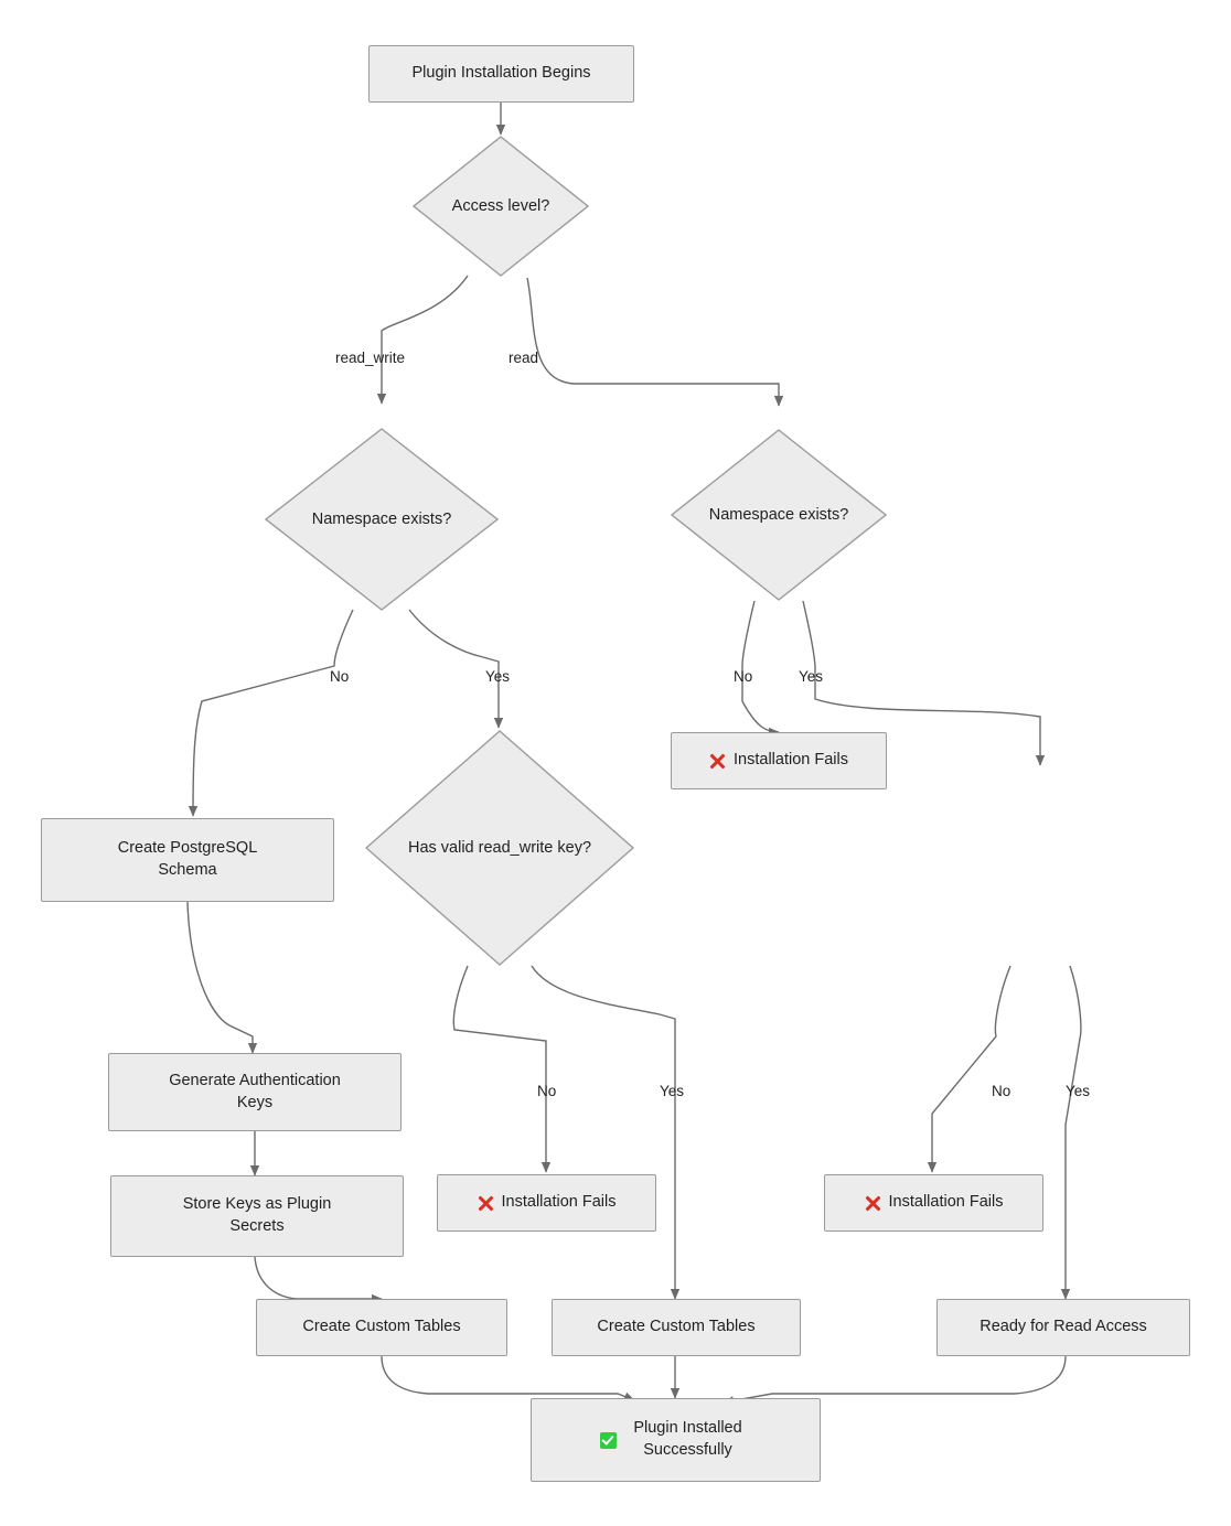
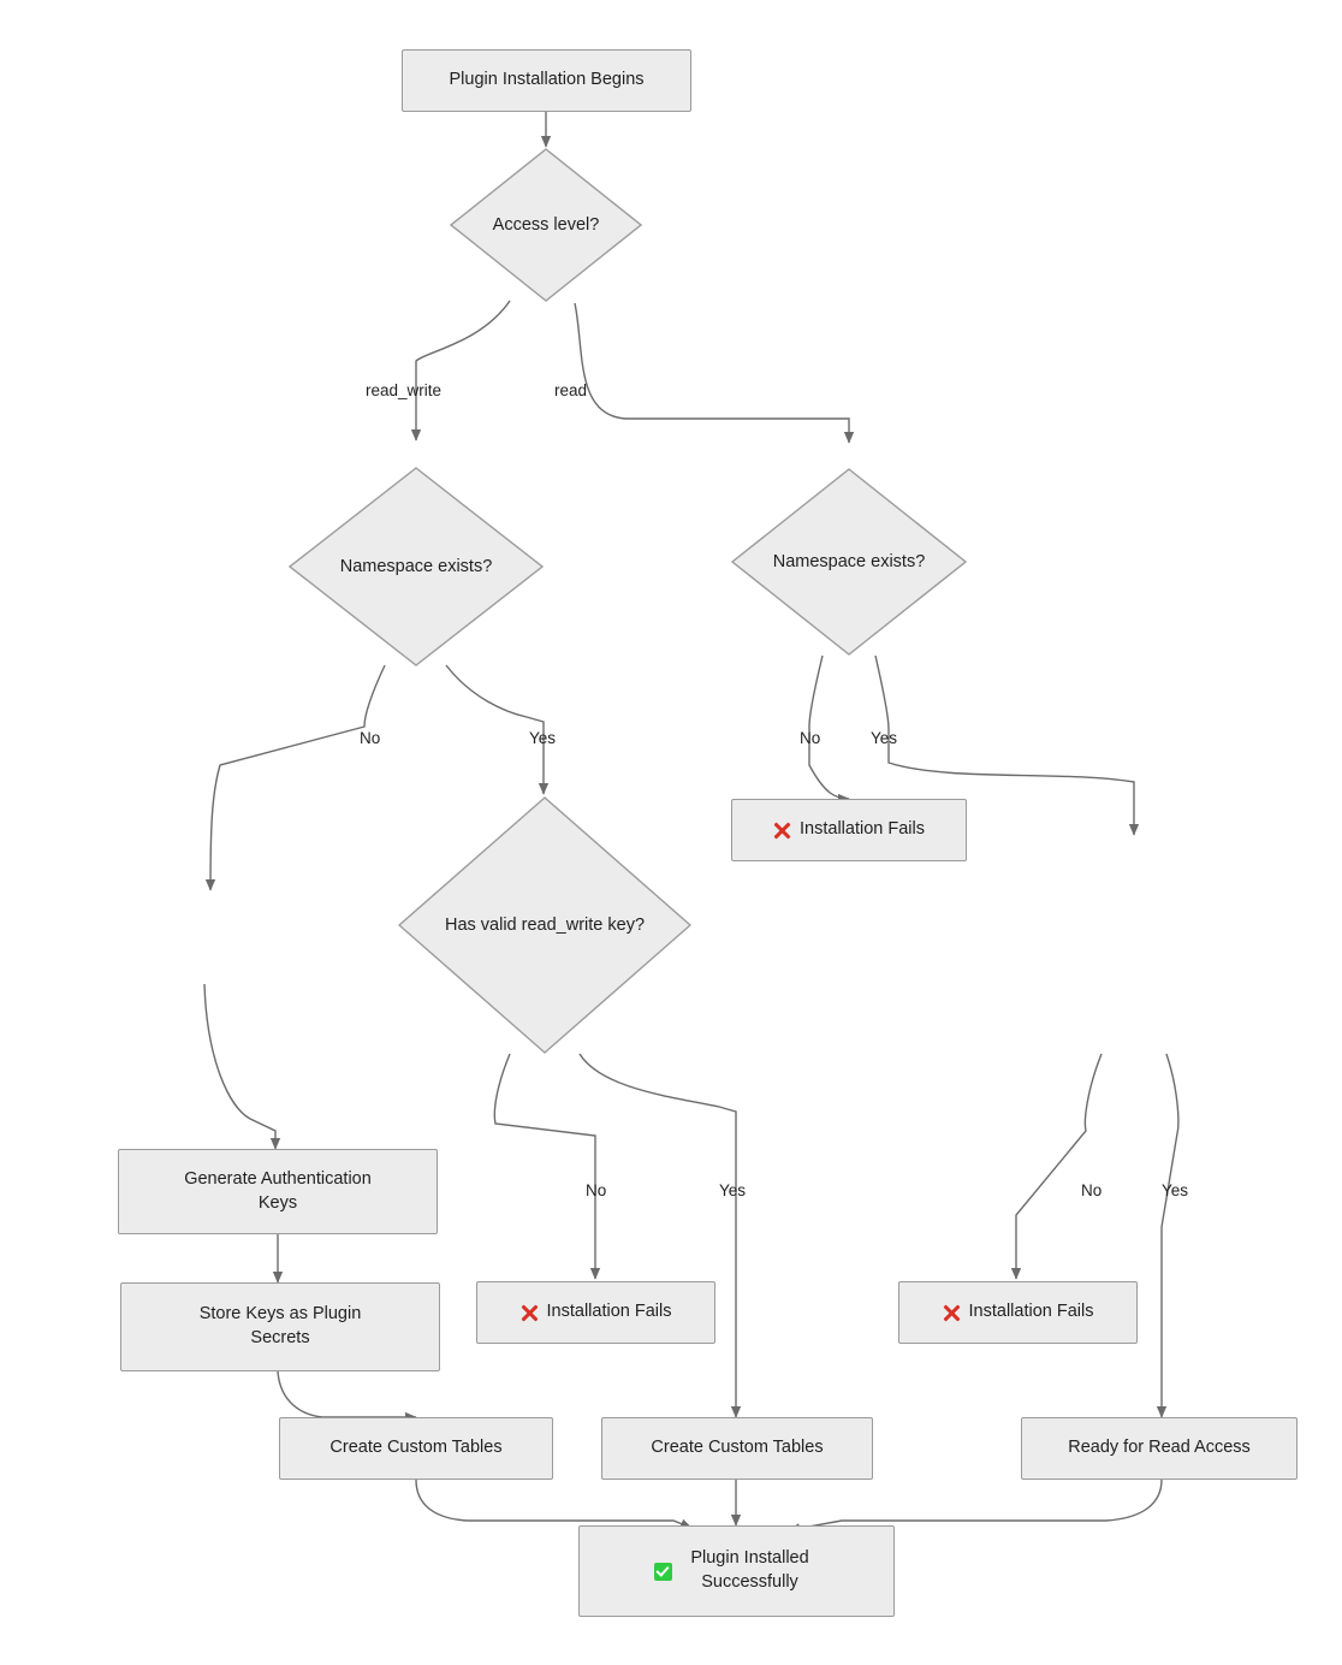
  Plugin Installation Begins
  Access level?
  Namespace exists?
  Namespace exists?
  Installation Fails
  Has valid read_write key?
- Create PostgreSQL
- Schema
  Generate Authentication
  Keys
  Store Keys as Plugin
  Secrets
  Create Custom Tables
  Create Custom Tables
  Installation Fails
  Installation Fails
  Ready for Read Access
  Plugin Installed
  Successfully
  read_write
  read
  No
  Yes
  No
  Yes
  No
  Yes
  No
  Yes
